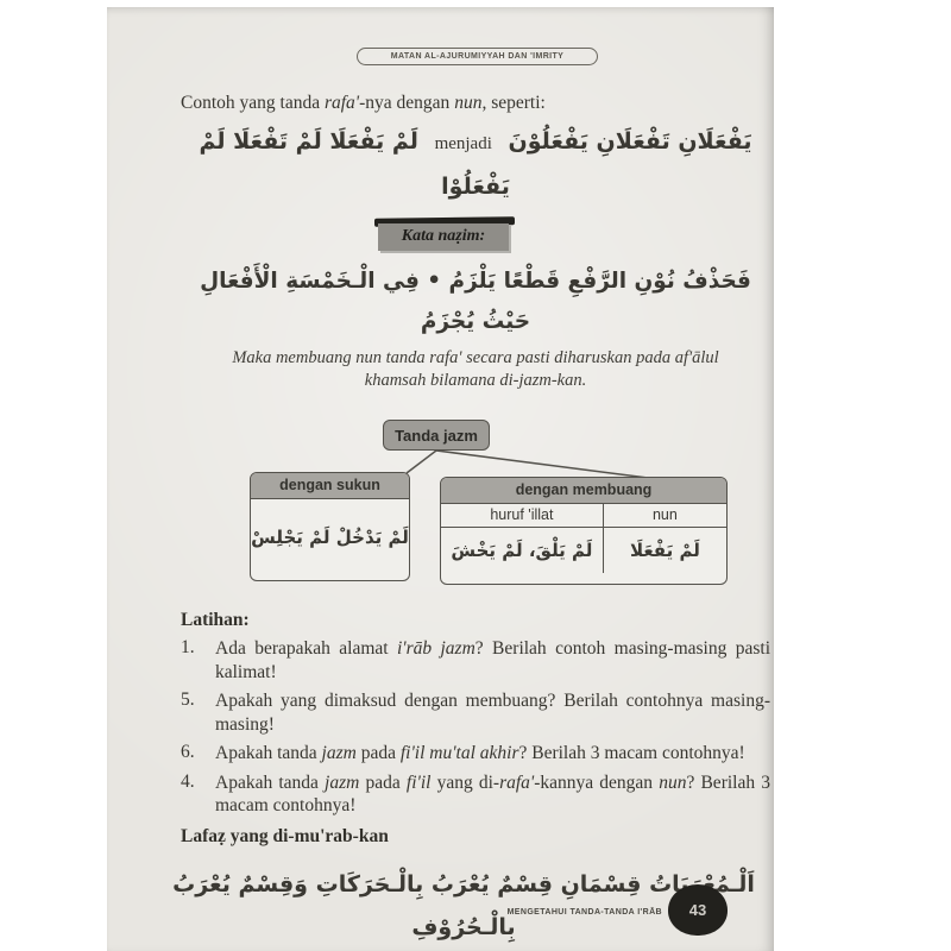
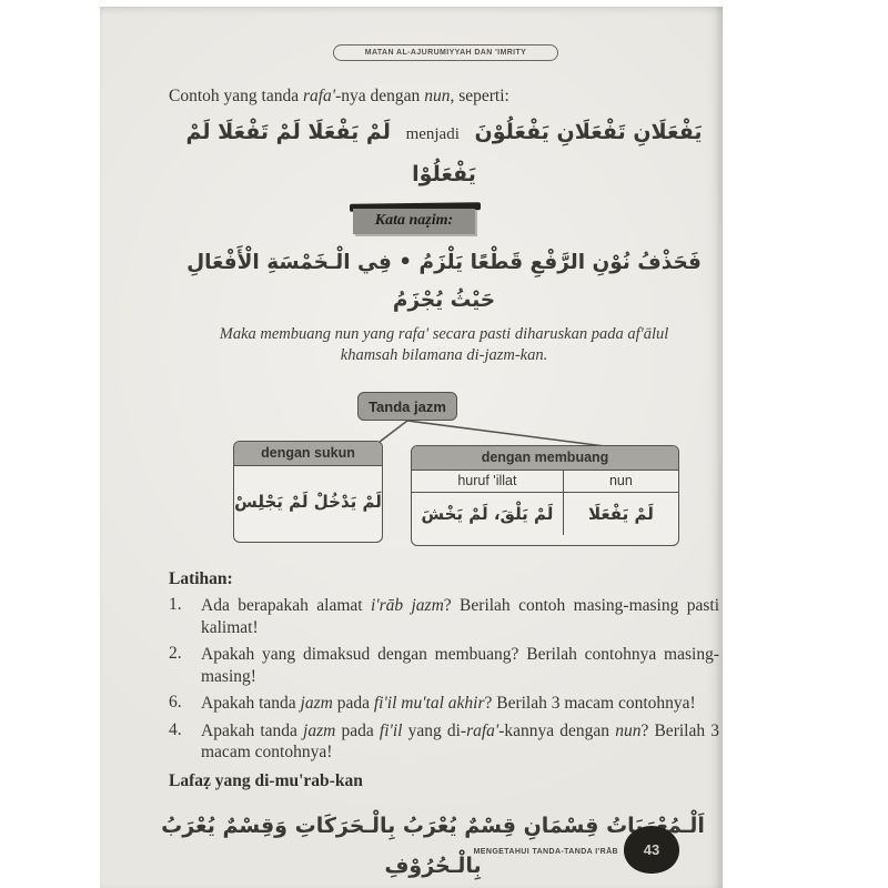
  Contoh yang tanda rafa'-nya dengan nun, seperti:
  يَفْعَلَانِ تَفْعَلَانِ يَفْعَلُوْنَ menjadi لَمْ يَفْعَلَا لَمْ تَفْعَلَا لَمْ يَفْعَلُوْا
  Kata naẓim:
  فَحَذْفُ نُوْنِ الرَّفْعِ قَطْعًا يَلْزَمُ • فِي الْـخَمْسَةِ الْأَفْعَالِ حَيْثُ يُجْزَمُ
- Maka membuang nun tanda rafa' secara pasti diharuskan pada af'ālul khamsah bilamana di-jazm-kan.
+ Maka membuang nun yang rafa' secara pasti diharuskan pada af'ālul khamsah bilamana di-jazm-kan.
  Tanda jazm
  dengan sukun
  لَمْ يَدْخُلْ لَمْ يَجْلِسْ
  dengan membuang
  huruf 'illat
  nun
  لَمْ يَلْقَ، لَمْ يَخْشَ
  لَمْ يَفْعَلَا
  Latihan:
  1.
  Ada berapakah alamat i'rāb jazm? Berilah contoh masing-masing pasti kalimat!
- 5.
+ 2.
  Apakah yang dimaksud dengan membuang? Berilah contohnya masing-masing!
  6.
  Apakah tanda jazm pada fi'il mu'tal akhir? Berilah 3 macam contohnya!
  4.
  Apakah tanda jazm pada fi'il yang di-rafa'-kannya dengan nun? Berilah 3 macam contohnya!
  Lafaẓ yang di-mu'rab-kan
  اَلْـمُعْبَاتُ قِسْمَانِ قِسْمٌ يُعْرَبُ بِالْـحَرَكَاتِ وَقِسْمٌ يُعْرَبُ بِالْـحُرُوْفِ
  43
